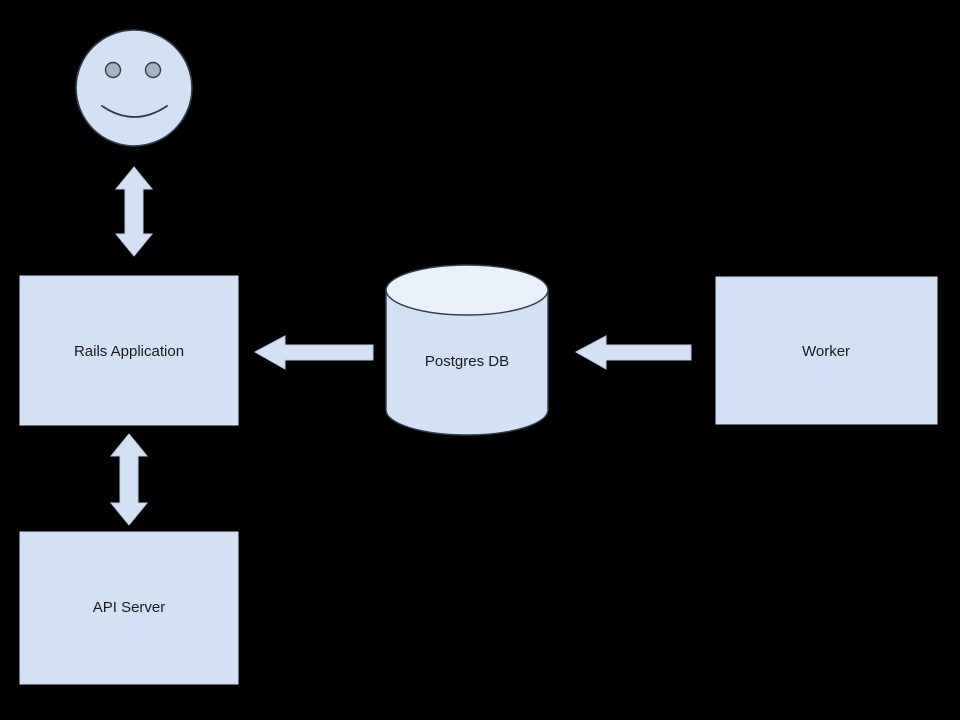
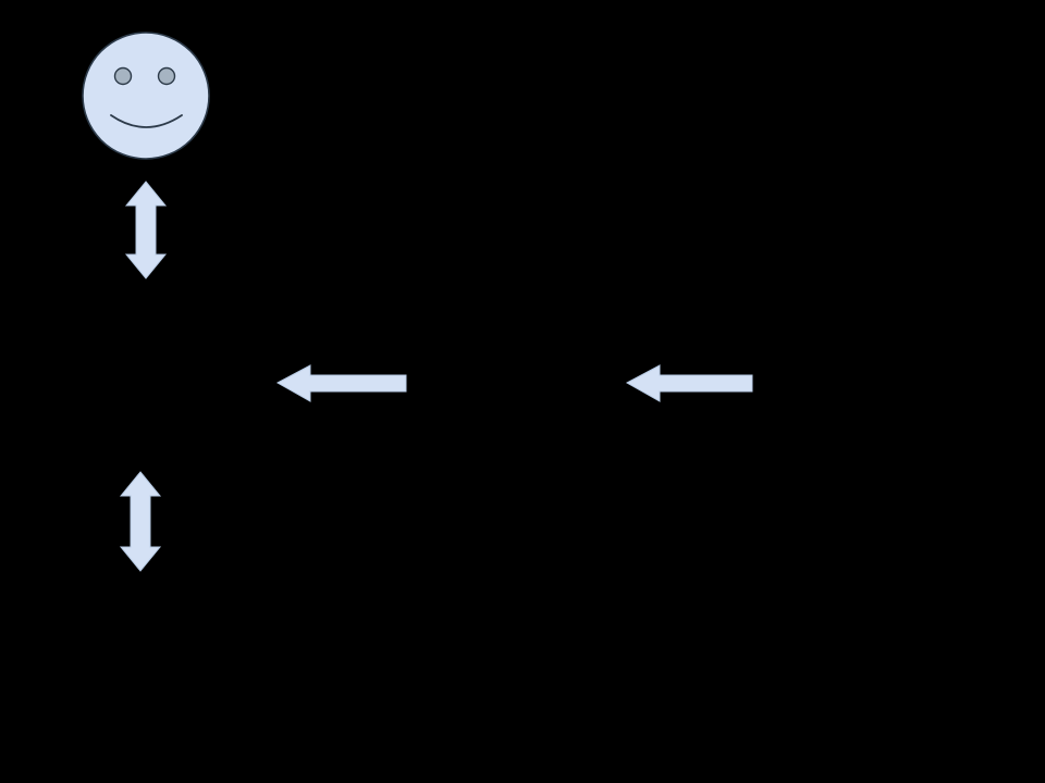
- Rails Application
- Postgres DB
- Worker
- API Server
